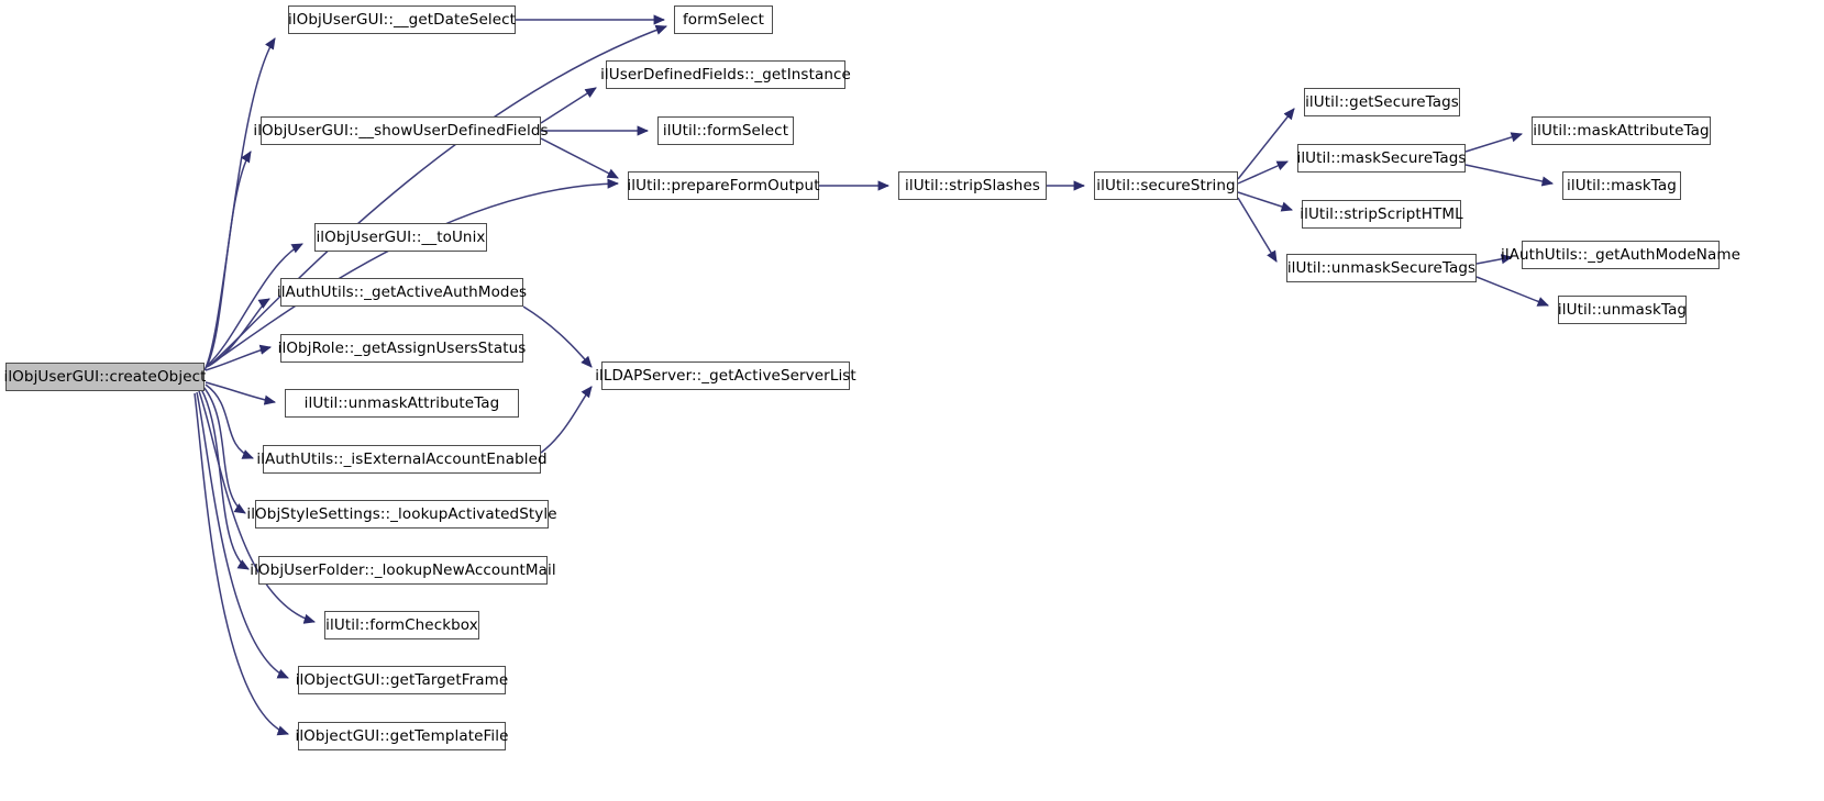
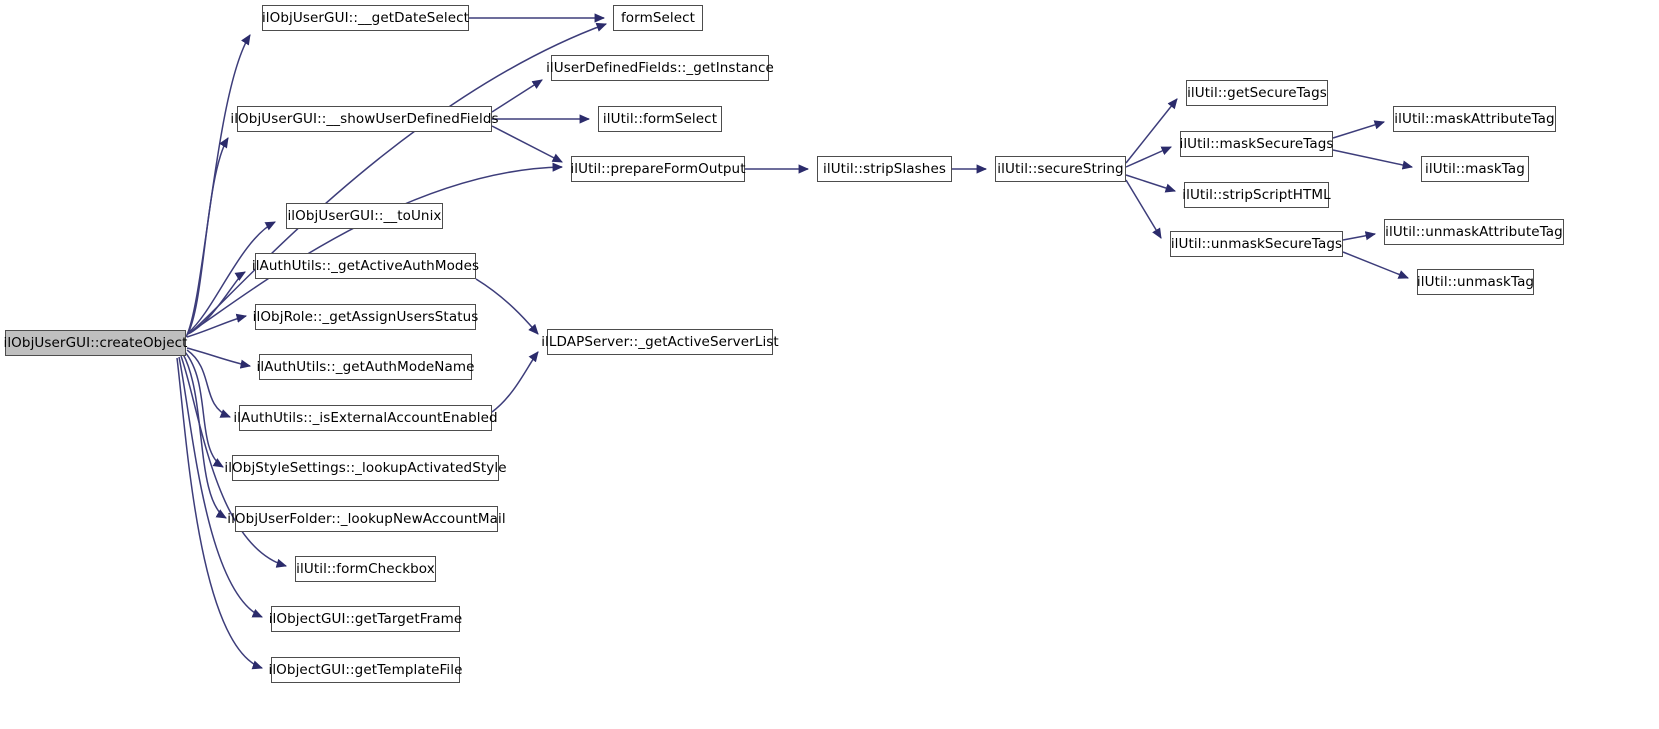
  ilObjUserGUI::createObject
  ilObjUserGUI::__getDateSelect
  ilObjUserGUI::__showUserDefinedFields
  ilObjUserGUI::__toUnix
  ilAuthUtils::_getActiveAuthModes
  ilObjRole::_getAssignUsersStatus
- ilUtil::unmaskAttributeTag
+ ilAuthUtils::_getAuthModeName
  ilAuthUtils::_isExternalAccountEnabled
  ilObjStyleSettings::_lookupActivatedStyle
  ilObjUserFolder::_lookupNewAccountMail
  ilUtil::formCheckbox
  ilObjectGUI::getTargetFrame
  ilObjectGUI::getTemplateFile
  formSelect
  ilUserDefinedFields::_getInstance
  ilUtil::formSelect
  ilUtil::prepareFormOutput
  ilLDAPServer::_getActiveServerList
  ilUtil::stripSlashes
  ilUtil::secureString
  ilUtil::getSecureTags
  ilUtil::maskSecureTags
  ilUtil::stripScriptHTML
  ilUtil::unmaskSecureTags
  ilUtil::maskAttributeTag
  ilUtil::maskTag
- ilAuthUtils::_getAuthModeName
+ ilUtil::unmaskAttributeTag
  ilUtil::unmaskTag
